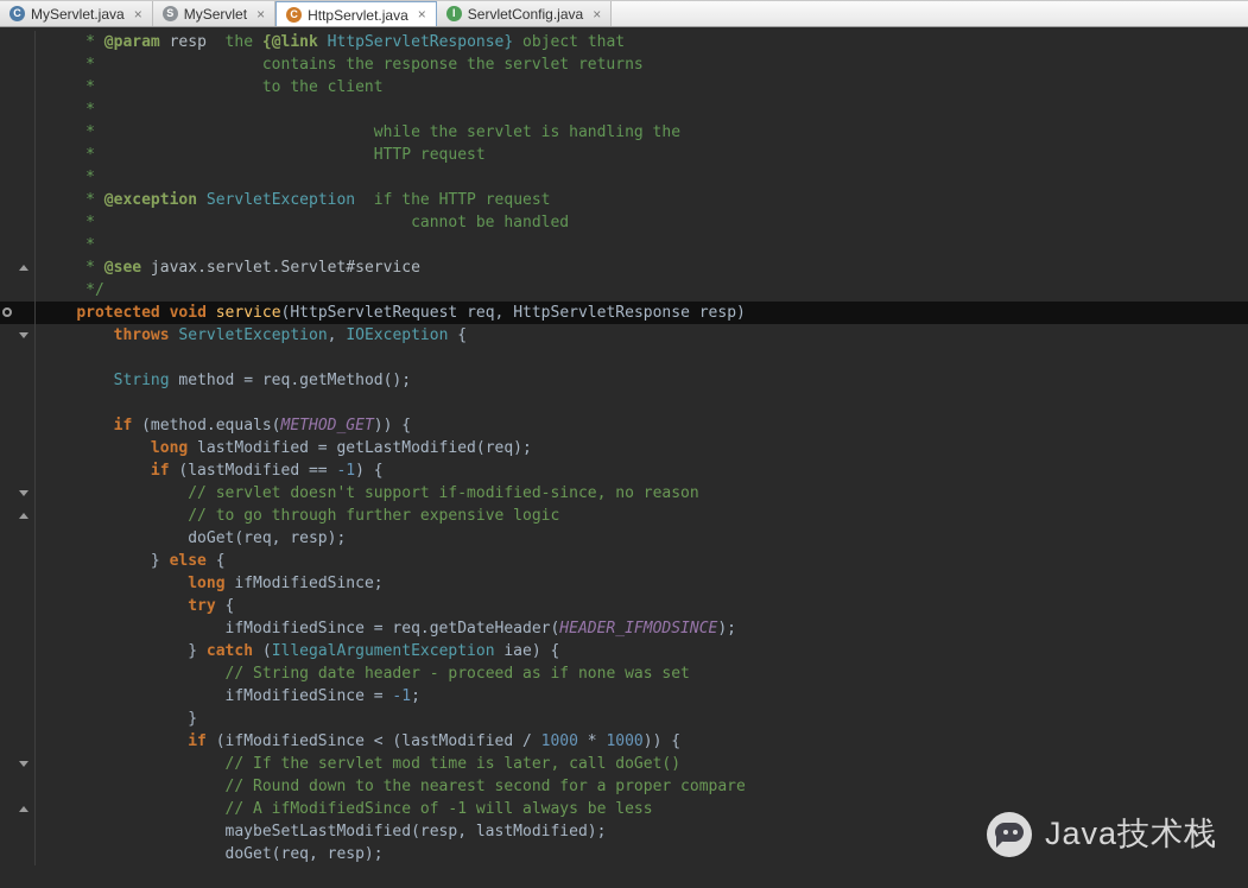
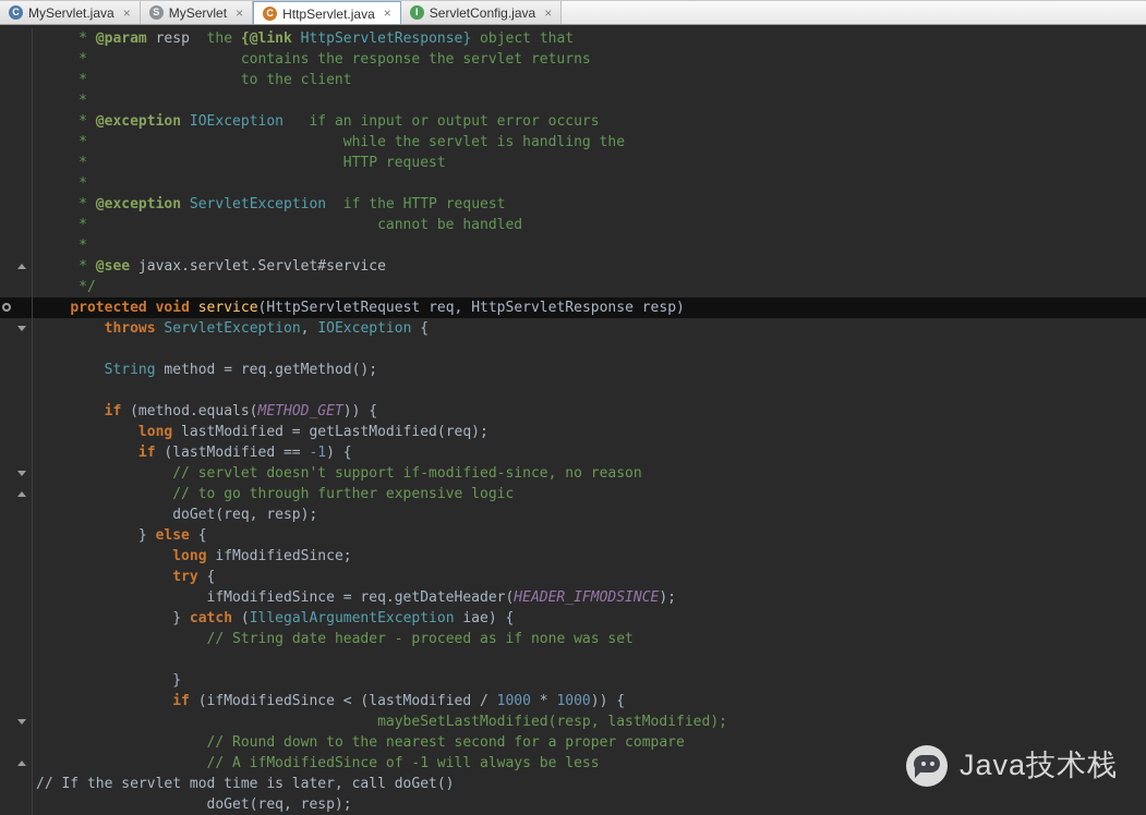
  C
  MyServlet.java
  ×
  S
  MyServlet
  ×
  C
  HttpServlet.java
  ×
  I
  ServletConfig.java
  ×
  * @param resp the {@link HttpServletResponse} object that
  * contains the response the servlet returns
  * to the client
  *
+ * @exception IOException if an input or output error occurs
  * while the servlet is handling the
  * HTTP request
  *
  * @exception ServletException if the HTTP request
  * cannot be handled
  *
  * @see javax.servlet.Servlet#service
  */
  protected void service(HttpServletRequest req, HttpServletResponse resp)
  throws ServletException, IOException {
  String method = req.getMethod();
  if (method.equals(METHOD_GET)) {
  long lastModified = getLastModified(req);
  if (lastModified == -1) {
  // servlet doesn't support if-modified-since, no reason
  // to go through further expensive logic
  doGet(req, resp);
  } else {
  long ifModifiedSince;
  try {
  ifModifiedSince = req.getDateHeader(HEADER_IFMODSINCE);
  } catch (IllegalArgumentException iae) {
  // String date header - proceed as if none was set
- ifModifiedSince = -1;
  }
  if (ifModifiedSince < (lastModified / 1000 * 1000)) {
- // If the servlet mod time is later, call doGet()
+ maybeSetLastModified(resp, lastModified);
  // Round down to the nearest second for a proper compare
  // A ifModifiedSince of -1 will always be less
- maybeSetLastModified(resp, lastModified);
+ // If the servlet mod time is later, call doGet()
  doGet(req, resp);
  Java技术栈
